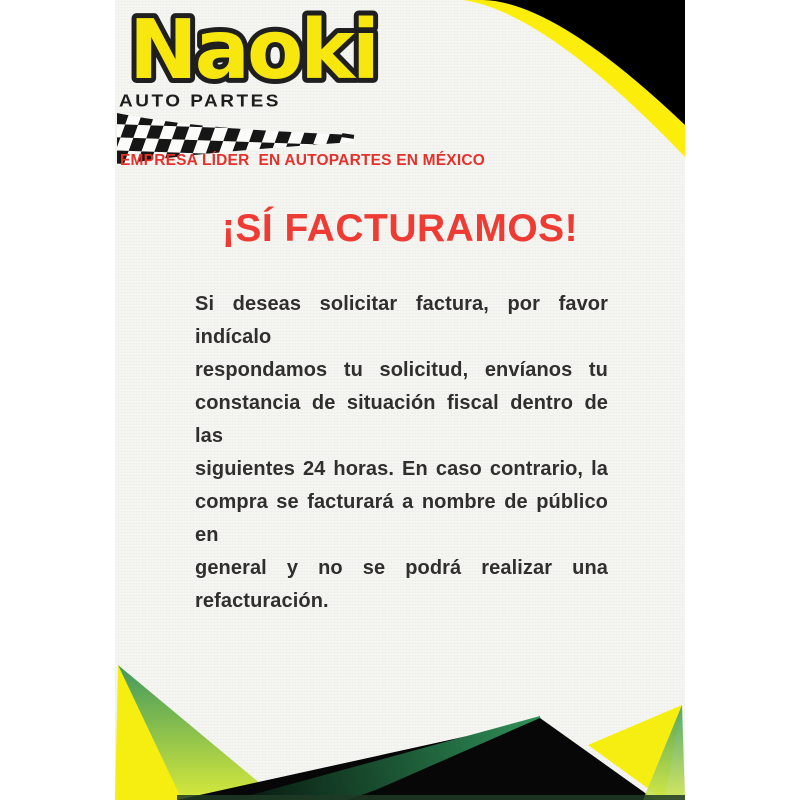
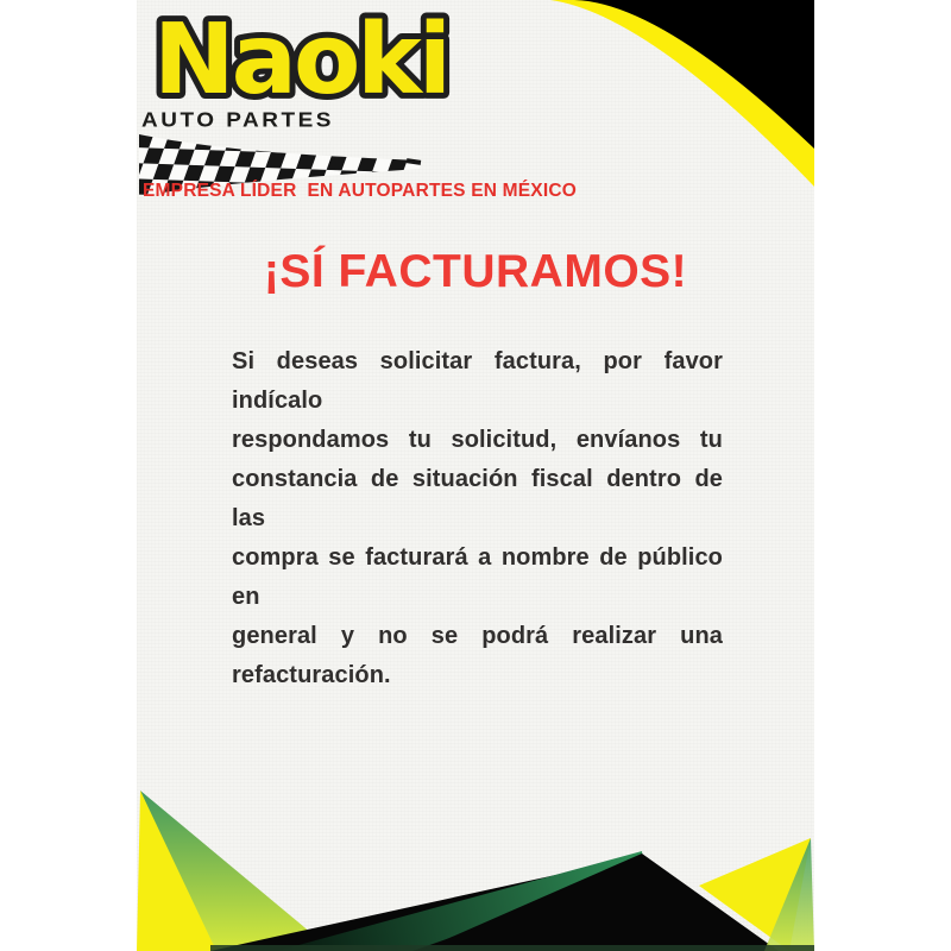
  Naoki
  AUTO PARTES
  EMPRESA LÍDER EN AUTOPARTES EN MÉXICO
  ¡SÍ FACTURAMOS!
  Si deseas solicitar factura, por favor indícalo
  respondamos tu solicitud, envíanos tu
  constancia de situación fiscal dentro de las
- siguientes 24 horas. En caso contrario, la
  compra se facturará a nombre de público en
  general y no se podrá realizar una
  refacturación.
